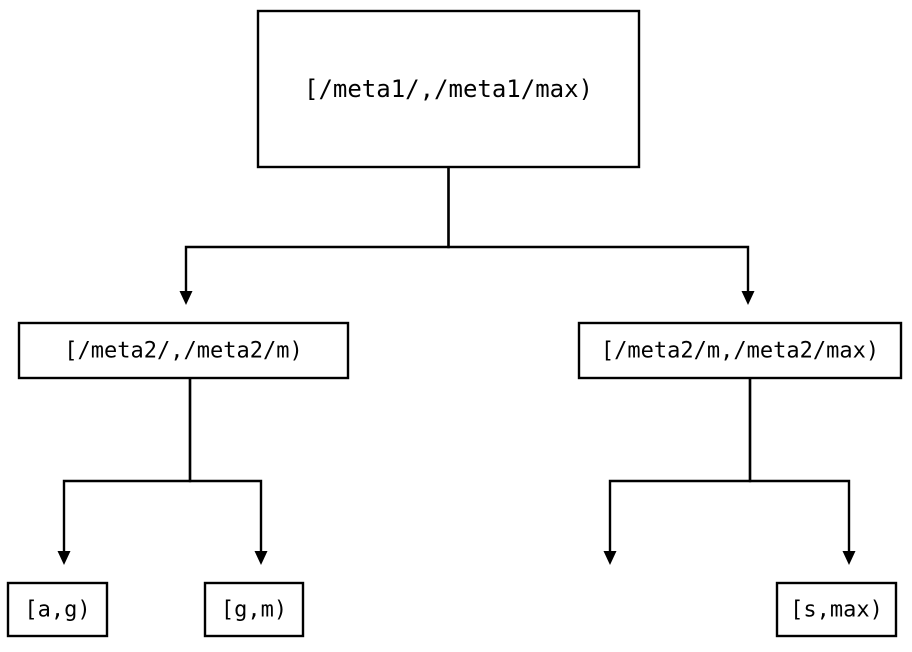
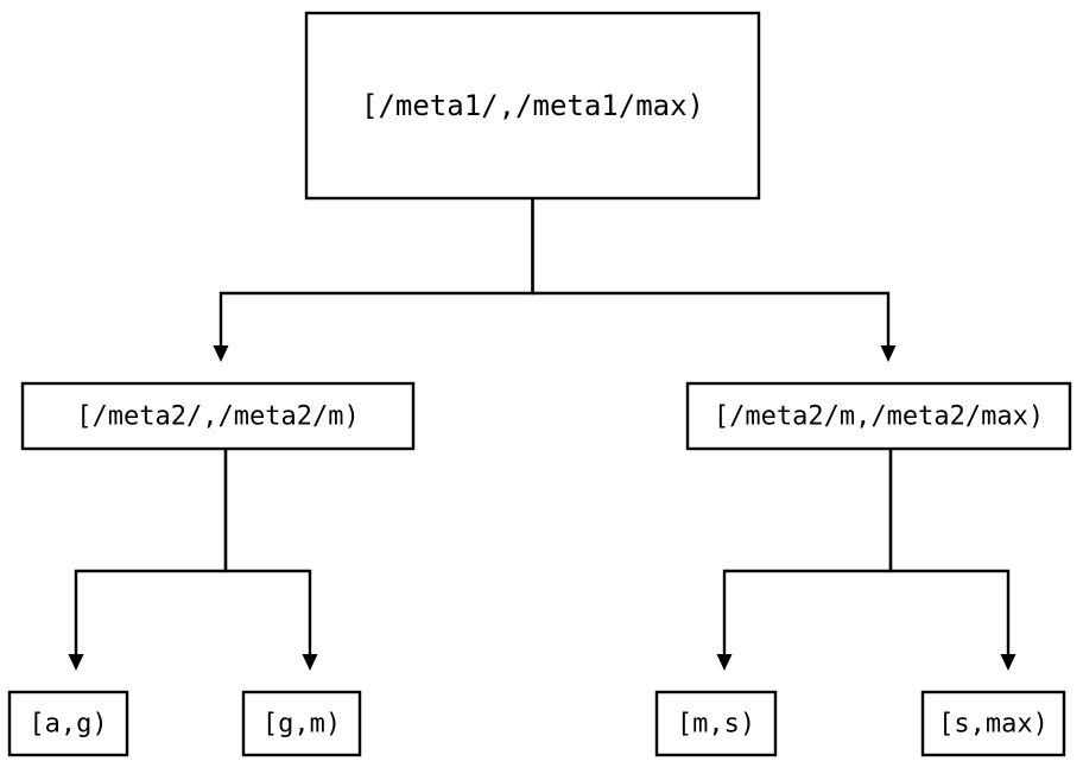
  [/meta1/,/meta1/max)
  [/meta2/,/meta2/m)
  [/meta2/m,/meta2/max)
  [a,g)
  [g,m)
+ [m,s)
  [s,max)
